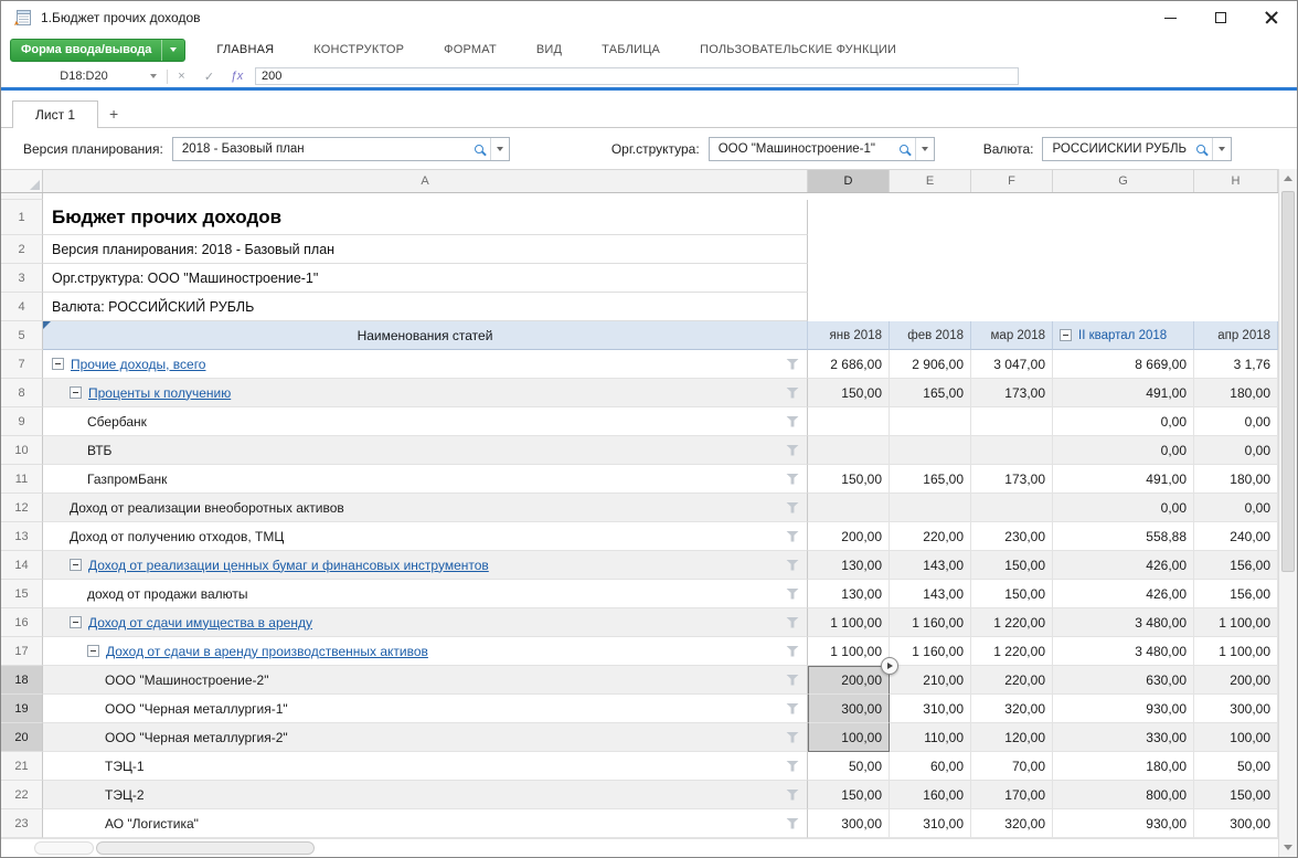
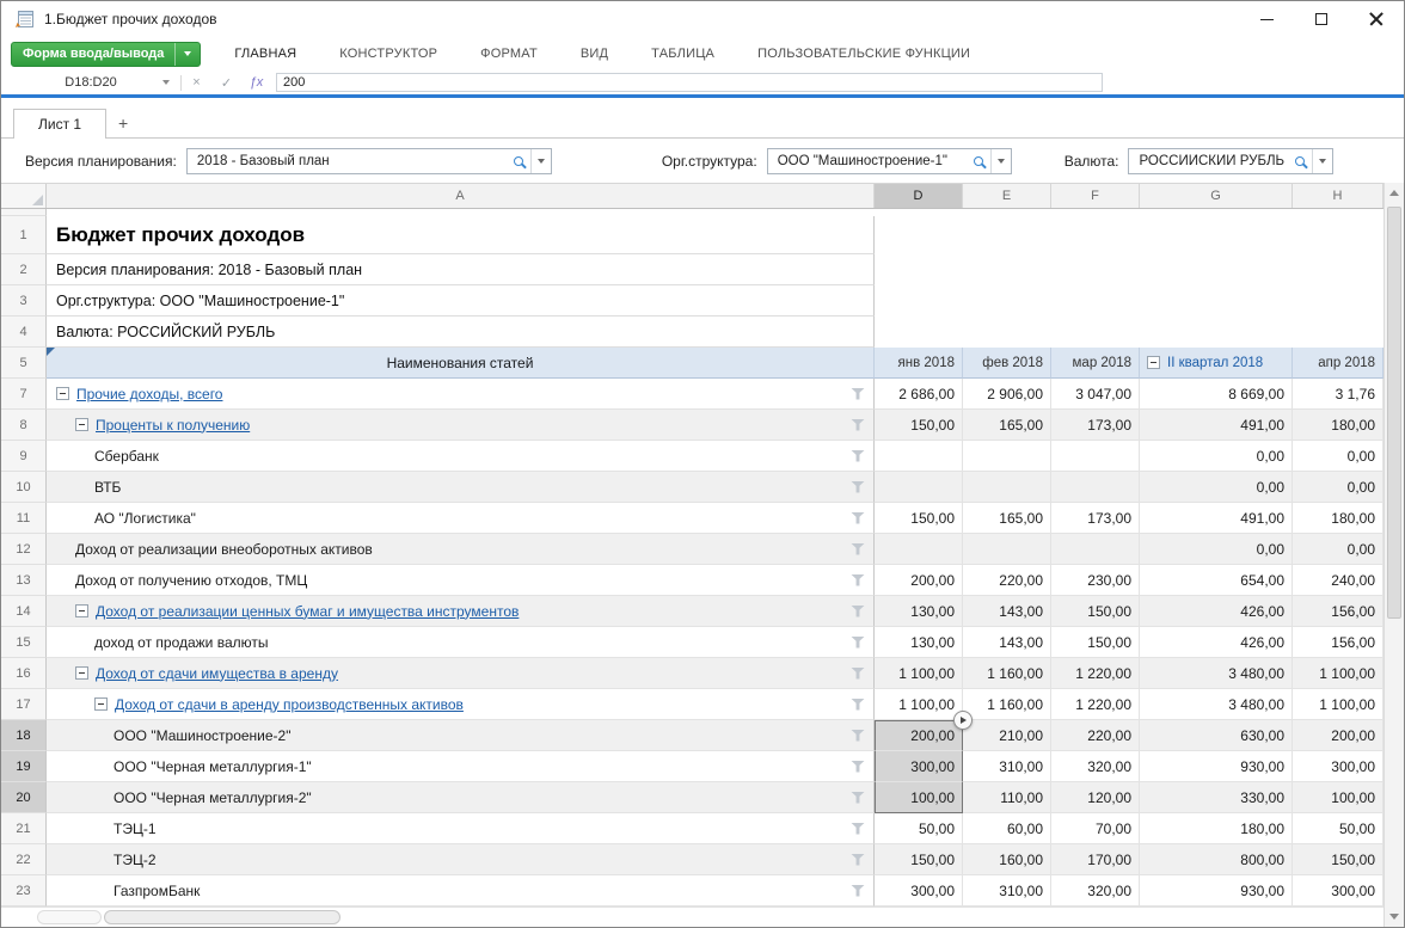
  1.Бюджет прочих доходов
  Форма ввода/вывода
  ГЛАВНАЯ
  КОНСТРУКТОР
  ФОРМАТ
  ВИД
  ТАБЛИЦА
  ПОЛЬЗОВАТЕЛЬСКИЕ ФУНКЦИИ
  D18:D20
  ×
  ✓
  ƒx
  200
  Лист 1
  +
  Версия планирования:
  2018 - Базовый план
  Орг.структура:
  ООО "Машиностроение-1"
  Валюта:
  РОССИЙСКИЙ РУБЛЬ
  A
  D
  E
  F
  G
  H
  1
  Бюджет прочих доходов
  2
  Версия планирования: 2018 - Базовый план
  3
  Орг.структура: ООО "Машиностроение-1"
  4
  Валюта: РОССИЙСКИЙ РУБЛЬ
  5
  Наименования статей
  янв 2018
  фев 2018
  мар 2018
  II квартал 2018
  апр 2018
  7
  Прочие доходы, всего
  2 686,00
  2 906,00
  3 047,00
  8 669,00
  3 1,76
  8
  Проценты к получению
  150,00
  165,00
  173,00
  491,00
  180,00
  9
  Сбербанк
  0,00
  0,00
  10
  ВТБ
  0,00
  0,00
  11
- ГазпромБанк
+ АО "Логистика"
  150,00
  165,00
  173,00
  491,00
  180,00
  12
  Доход от реализации внеоборотных активов
  0,00
  0,00
  13
  Доход от получению отходов, ТМЦ
  200,00
  220,00
  230,00
- 558,88
+ 654,00
  240,00
  14
- Доход от реализации ценных бумаг и финансовых инструментов
+ Доход от реализации ценных бумаг и имущества инструментов
  130,00
  143,00
  150,00
  426,00
  156,00
  15
  доход от продажи валюты
  130,00
  143,00
  150,00
  426,00
  156,00
  16
  Доход от сдачи имущества в аренду
  1 100,00
  1 160,00
  1 220,00
  3 480,00
  1 100,00
  17
  Доход от сдачи в аренду производственных активов
  1 100,00
  1 160,00
  1 220,00
  3 480,00
  1 100,00
  18
  ООО "Машиностроение-2"
  200,00
  210,00
  220,00
  630,00
  200,00
  19
  ООО "Черная металлургия-1"
  300,00
  310,00
  320,00
  930,00
  300,00
  20
  ООО "Черная металлургия-2"
  100,00
  110,00
  120,00
  330,00
  100,00
  21
  ТЭЦ-1
  50,00
  60,00
  70,00
  180,00
  50,00
  22
  ТЭЦ-2
  150,00
  160,00
  170,00
  800,00
  150,00
  23
- АО "Логистика"
+ ГазпромБанк
  300,00
  310,00
  320,00
  930,00
  300,00
